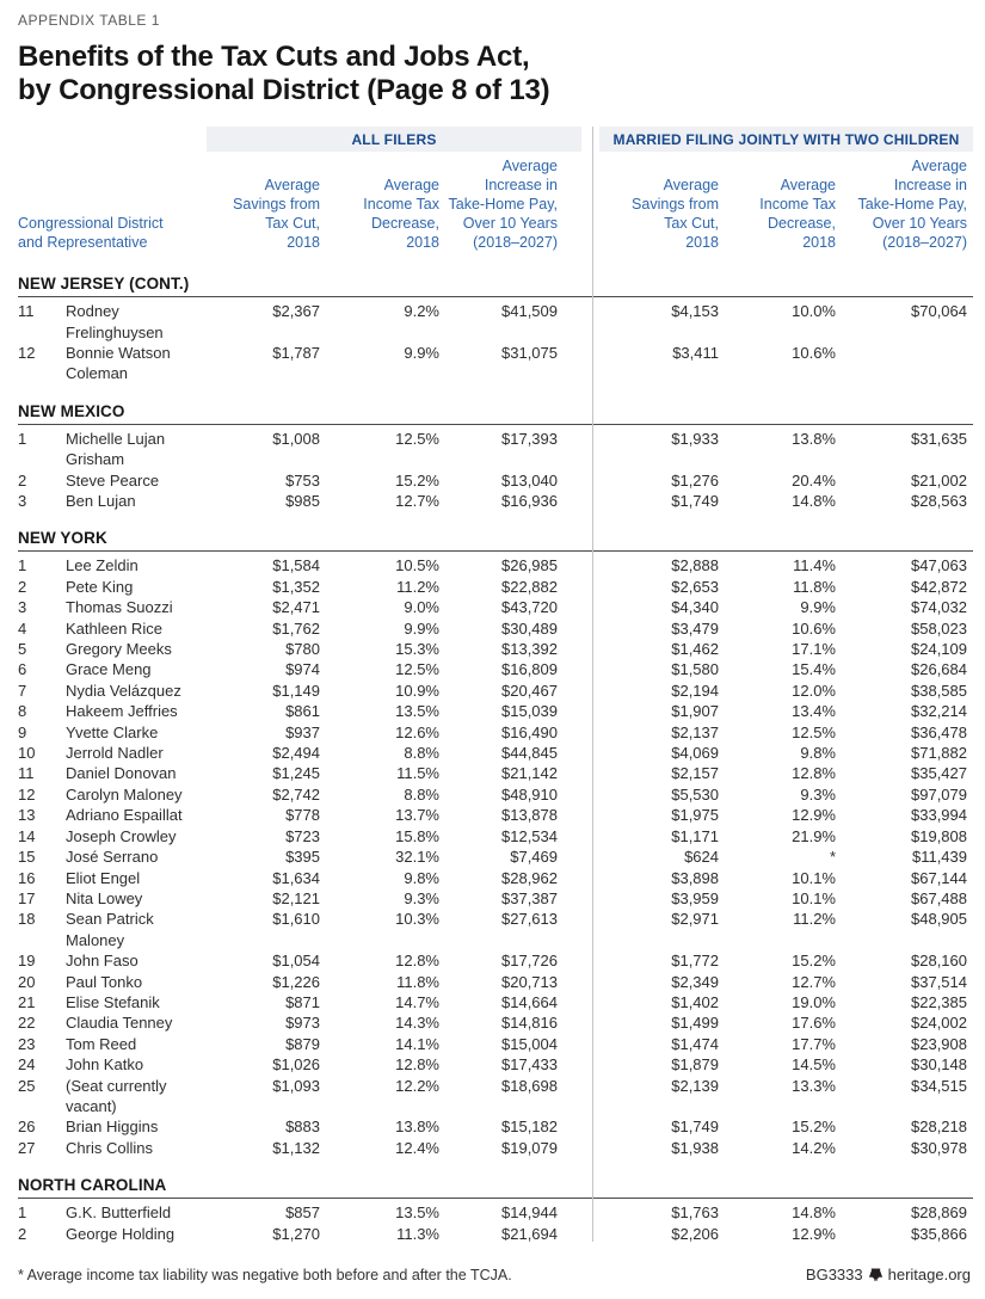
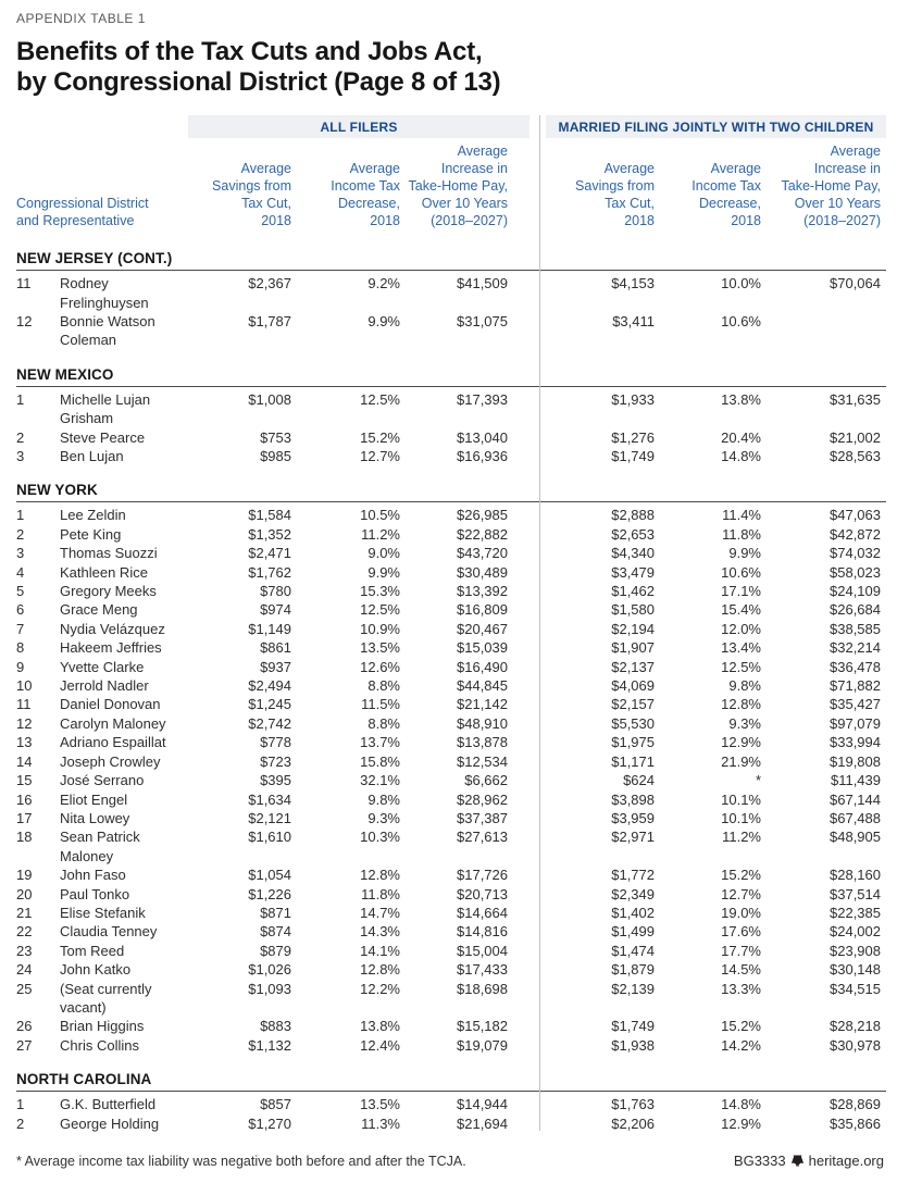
  APPENDIX TABLE 1
  Benefits of the Tax Cuts and Jobs Act,
  by Congressional District (Page 8 of 13)
  ALL FILERS
  MARRIED FILING JOINTLY WITH TWO CHILDREN
  Congressional District
  and Representative
  Average
  Savings from
  Tax Cut,
  2018
  Average
  Income Tax
  Decrease,
  2018
  Average
  Increase in
  Take-Home Pay,
  Over 10 Years
  (2018–2027)
  Average
  Savings from
  Tax Cut,
  2018
  Average
  Income Tax
  Decrease,
  2018
  Average
  Increase in
  Take-Home Pay,
  Over 10 Years
  (2018–2027)
  NEW JERSEY (CONT.)
  11
  Rodney Frelinghuysen
  $2,367
  9.2%
  $41,509
  $4,153
  10.0%
  $70,064
  12
  Bonnie Watson Coleman
  $1,787
  9.9%
  $31,075
  $3,411
  10.6%
  NEW MEXICO
  1
  Michelle Lujan Grisham
  $1,008
  12.5%
  $17,393
  $1,933
  13.8%
  $31,635
  2
  Steve Pearce
  $753
  15.2%
  $13,040
  $1,276
  20.4%
  $21,002
  3
  Ben Lujan
  $985
  12.7%
  $16,936
  $1,749
  14.8%
  $28,563
  NEW YORK
  1
  Lee Zeldin
  $1,584
  10.5%
  $26,985
  $2,888
  11.4%
  $47,063
  2
  Pete King
  $1,352
  11.2%
  $22,882
  $2,653
  11.8%
  $42,872
  3
  Thomas Suozzi
  $2,471
  9.0%
  $43,720
  $4,340
  9.9%
  $74,032
  4
  Kathleen Rice
  $1,762
  9.9%
  $30,489
  $3,479
  10.6%
  $58,023
  5
  Gregory Meeks
  $780
  15.3%
  $13,392
  $1,462
  17.1%
  $24,109
  6
  Grace Meng
  $974
  12.5%
  $16,809
  $1,580
  15.4%
  $26,684
  7
  Nydia Velázquez
  $1,149
  10.9%
  $20,467
  $2,194
  12.0%
  $38,585
  8
  Hakeem Jeffries
  $861
  13.5%
  $15,039
  $1,907
  13.4%
  $32,214
  9
  Yvette Clarke
  $937
  12.6%
  $16,490
  $2,137
  12.5%
  $36,478
  10
  Jerrold Nadler
  $2,494
  8.8%
  $44,845
  $4,069
  9.8%
  $71,882
  11
  Daniel Donovan
  $1,245
  11.5%
  $21,142
  $2,157
  12.8%
  $35,427
  12
  Carolyn Maloney
  $2,742
  8.8%
  $48,910
  $5,530
  9.3%
  $97,079
  13
  Adriano Espaillat
  $778
  13.7%
  $13,878
  $1,975
  12.9%
  $33,994
  14
  Joseph Crowley
  $723
  15.8%
  $12,534
  $1,171
  21.9%
  $19,808
  15
  José Serrano
  $395
  32.1%
- $7,469
+ $6,662
  $624
  *
  $11,439
  16
  Eliot Engel
  $1,634
  9.8%
  $28,962
  $3,898
  10.1%
  $67,144
  17
  Nita Lowey
  $2,121
  9.3%
  $37,387
  $3,959
  10.1%
  $67,488
  18
  Sean Patrick Maloney
  $1,610
  10.3%
  $27,613
  $2,971
  11.2%
  $48,905
  19
  John Faso
  $1,054
  12.8%
  $17,726
  $1,772
  15.2%
  $28,160
  20
  Paul Tonko
  $1,226
  11.8%
  $20,713
  $2,349
  12.7%
  $37,514
  21
  Elise Stefanik
  $871
  14.7%
  $14,664
  $1,402
  19.0%
  $22,385
  22
  Claudia Tenney
- $973
+ $874
  14.3%
  $14,816
  $1,499
  17.6%
  $24,002
  23
  Tom Reed
  $879
  14.1%
  $15,004
  $1,474
  17.7%
  $23,908
  24
  John Katko
  $1,026
  12.8%
  $17,433
  $1,879
  14.5%
  $30,148
  25
  (Seat currently vacant)
  $1,093
  12.2%
  $18,698
  $2,139
  13.3%
  $34,515
  26
  Brian Higgins
  $883
  13.8%
  $15,182
  $1,749
  15.2%
  $28,218
  27
  Chris Collins
  $1,132
  12.4%
  $19,079
  $1,938
  14.2%
  $30,978
  NORTH CAROLINA
  1
  G.K. Butterfield
  $857
  13.5%
  $14,944
  $1,763
  14.8%
  $28,869
  2
  George Holding
  $1,270
  11.3%
  $21,694
  $2,206
  12.9%
  $35,866
  * Average income tax liability was negative both before and after the TCJA.
  BG3333
  heritage.org
